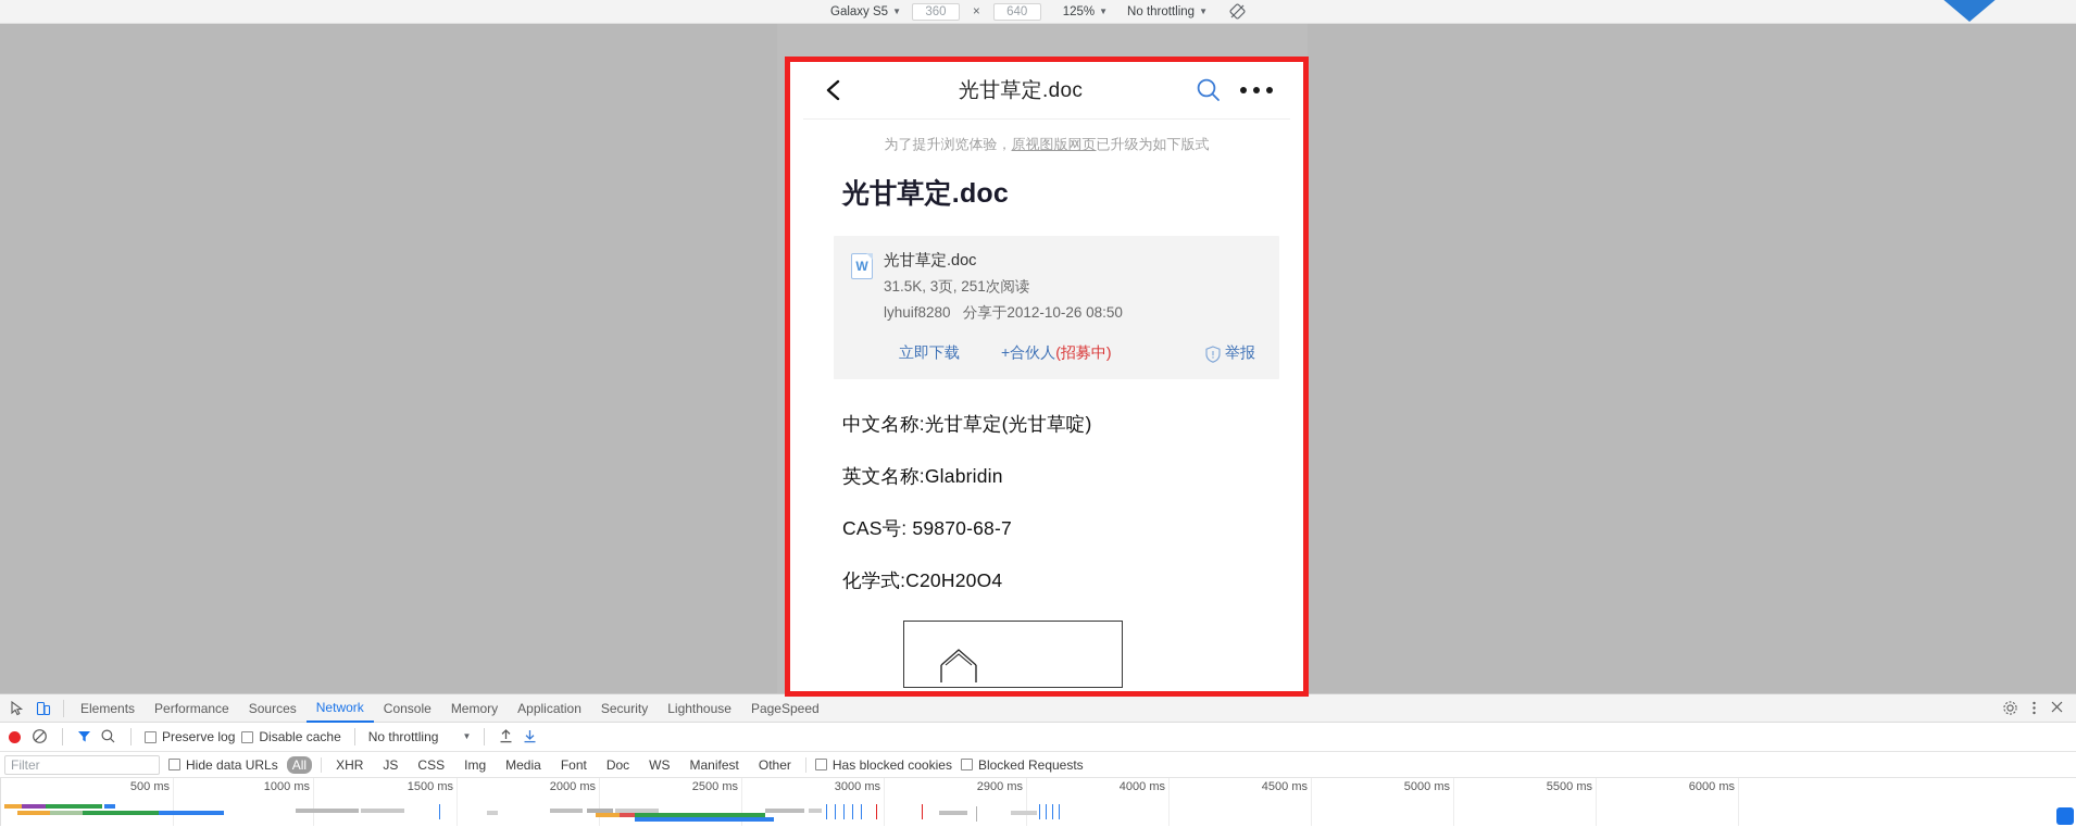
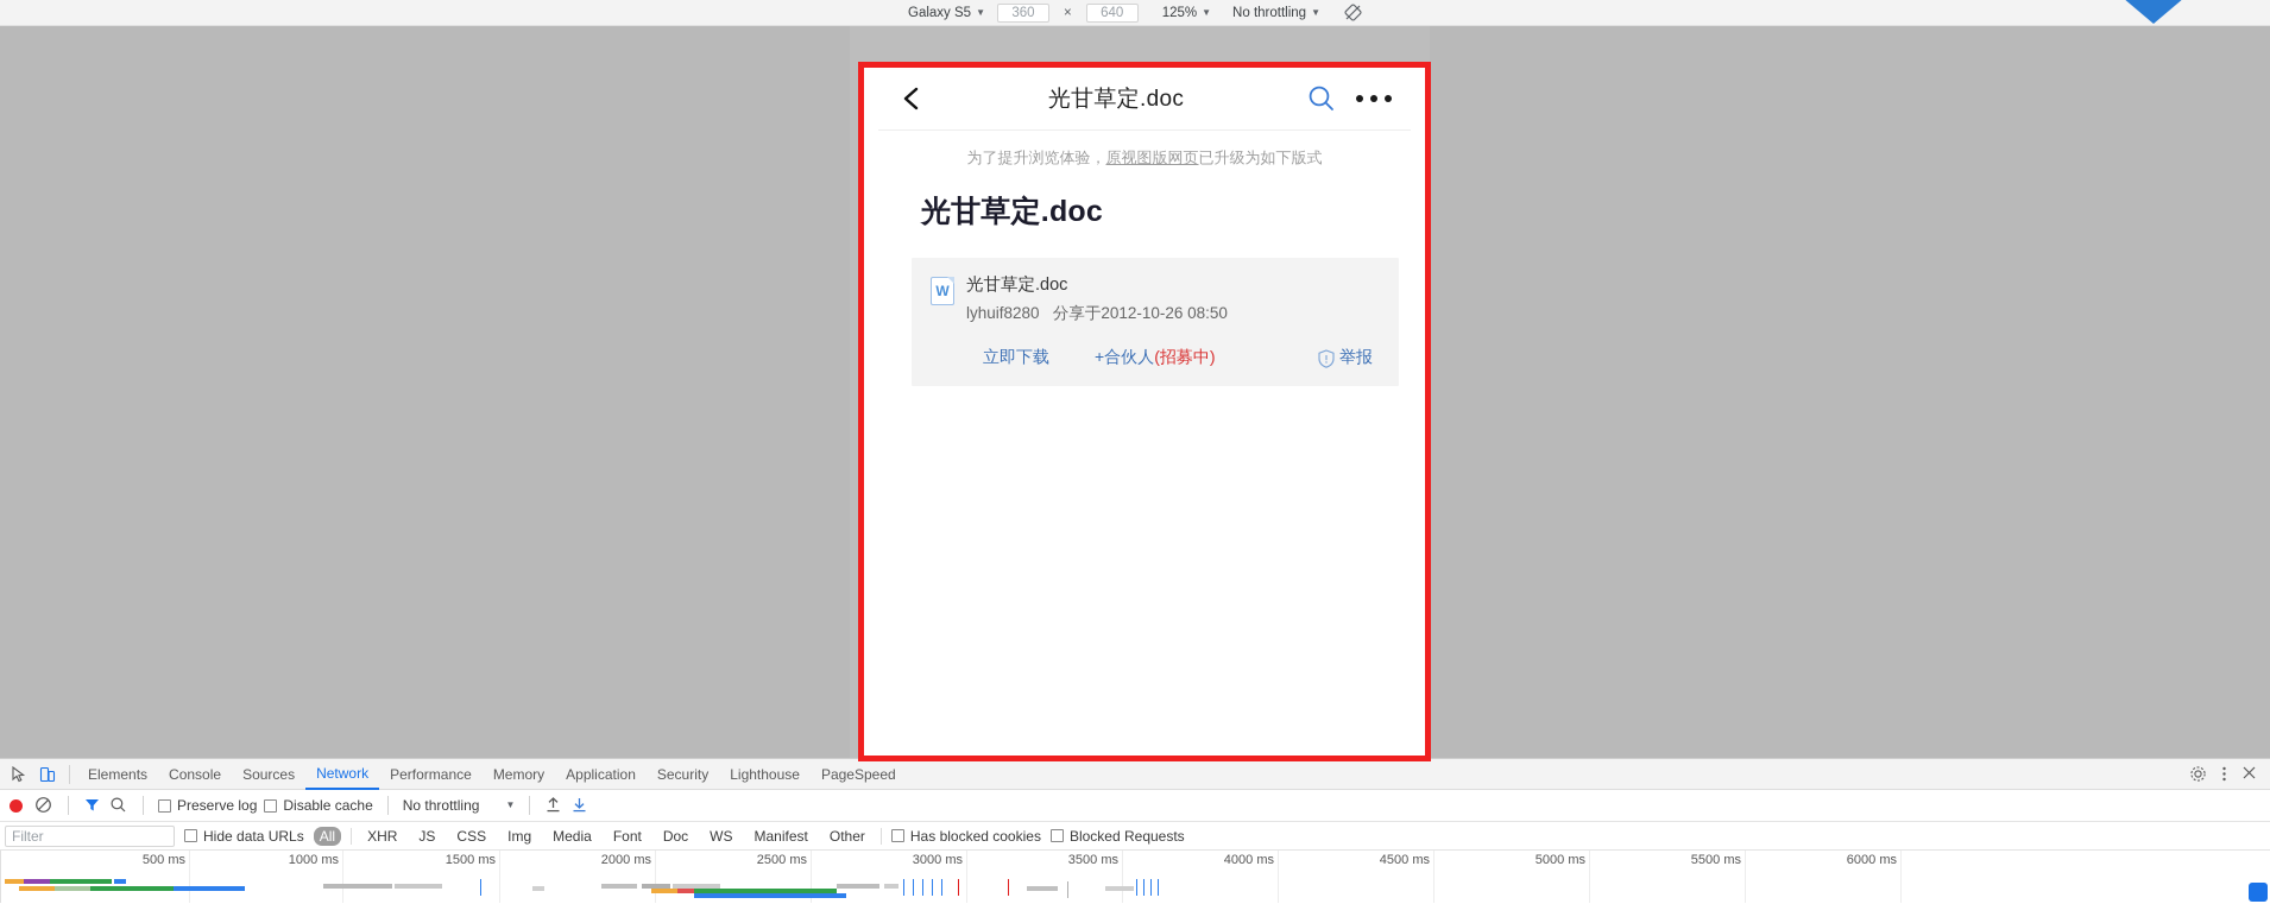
  Galaxy S5
  ▼
  360
  ×
  640
  125%
  ▼
  No throttling
  ▼
  光甘草定.doc
  为了提升浏览体验，原视图版网页已升级为如下版式
  光甘草定.doc
  W
  光甘草定.doc
- 31.5K, 3页, 251次阅读
  lyhuif8280 分享于2012-10-26 08:50
  立即下载
  +合伙人(招募中)
  举报
- 中文名称:光甘草定(光甘草啶)
- 英文名称:Glabridin
- CAS号: 59870-68-7
- 化学式:C20H20O4
  Elements
- Performance
+ Console
  Sources
  Network
- Console
+ Performance
  Memory
  Application
  Security
  Lighthouse
  PageSpeed
  Preserve log
  Disable cache
  No throttling
  ▼
  Filter
  Hide data URLs
  All
  XHR
  JS
  CSS
  Img
  Media
  Font
  Doc
  WS
  Manifest
  Other
  Has blocked cookies
  Blocked Requests
  500 ms
  1000 ms
  1500 ms
  2000 ms
  2500 ms
  3000 ms
- 2900 ms
+ 3500 ms
  4000 ms
  4500 ms
  5000 ms
  5500 ms
  6000 ms
